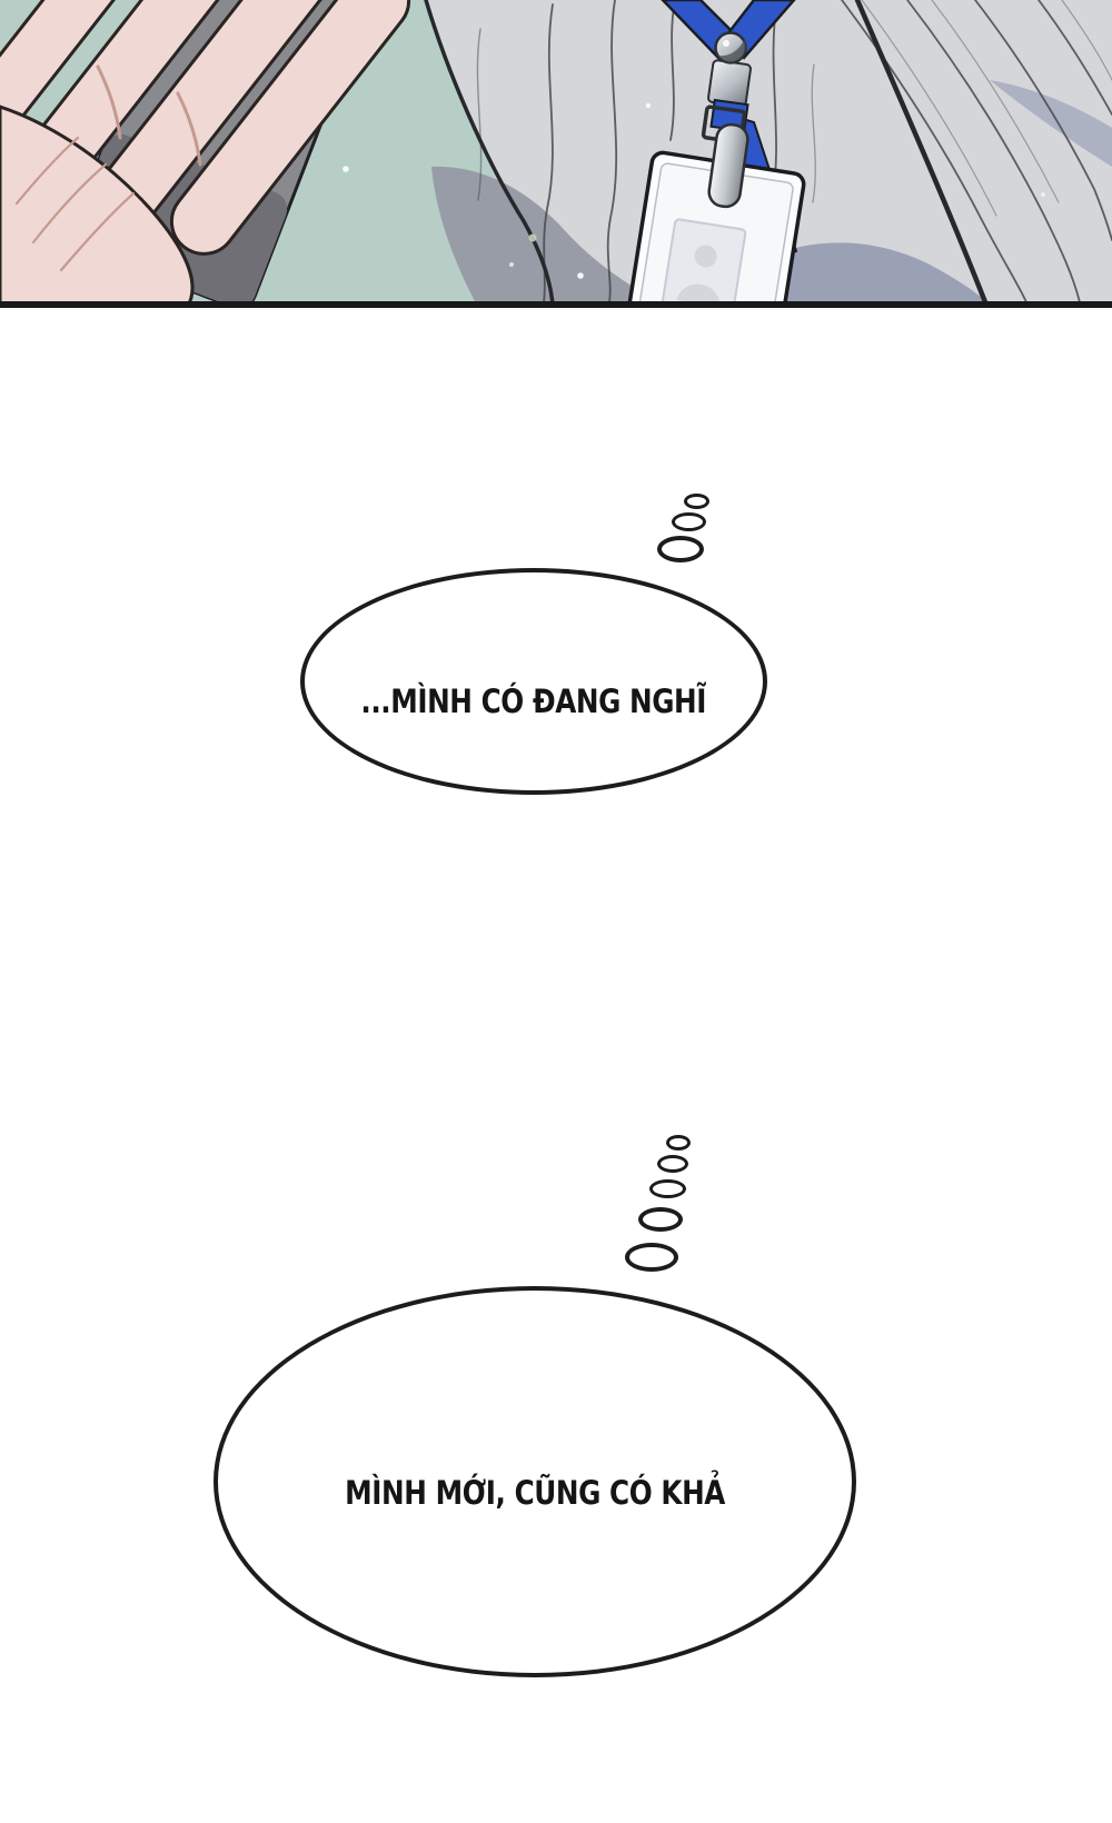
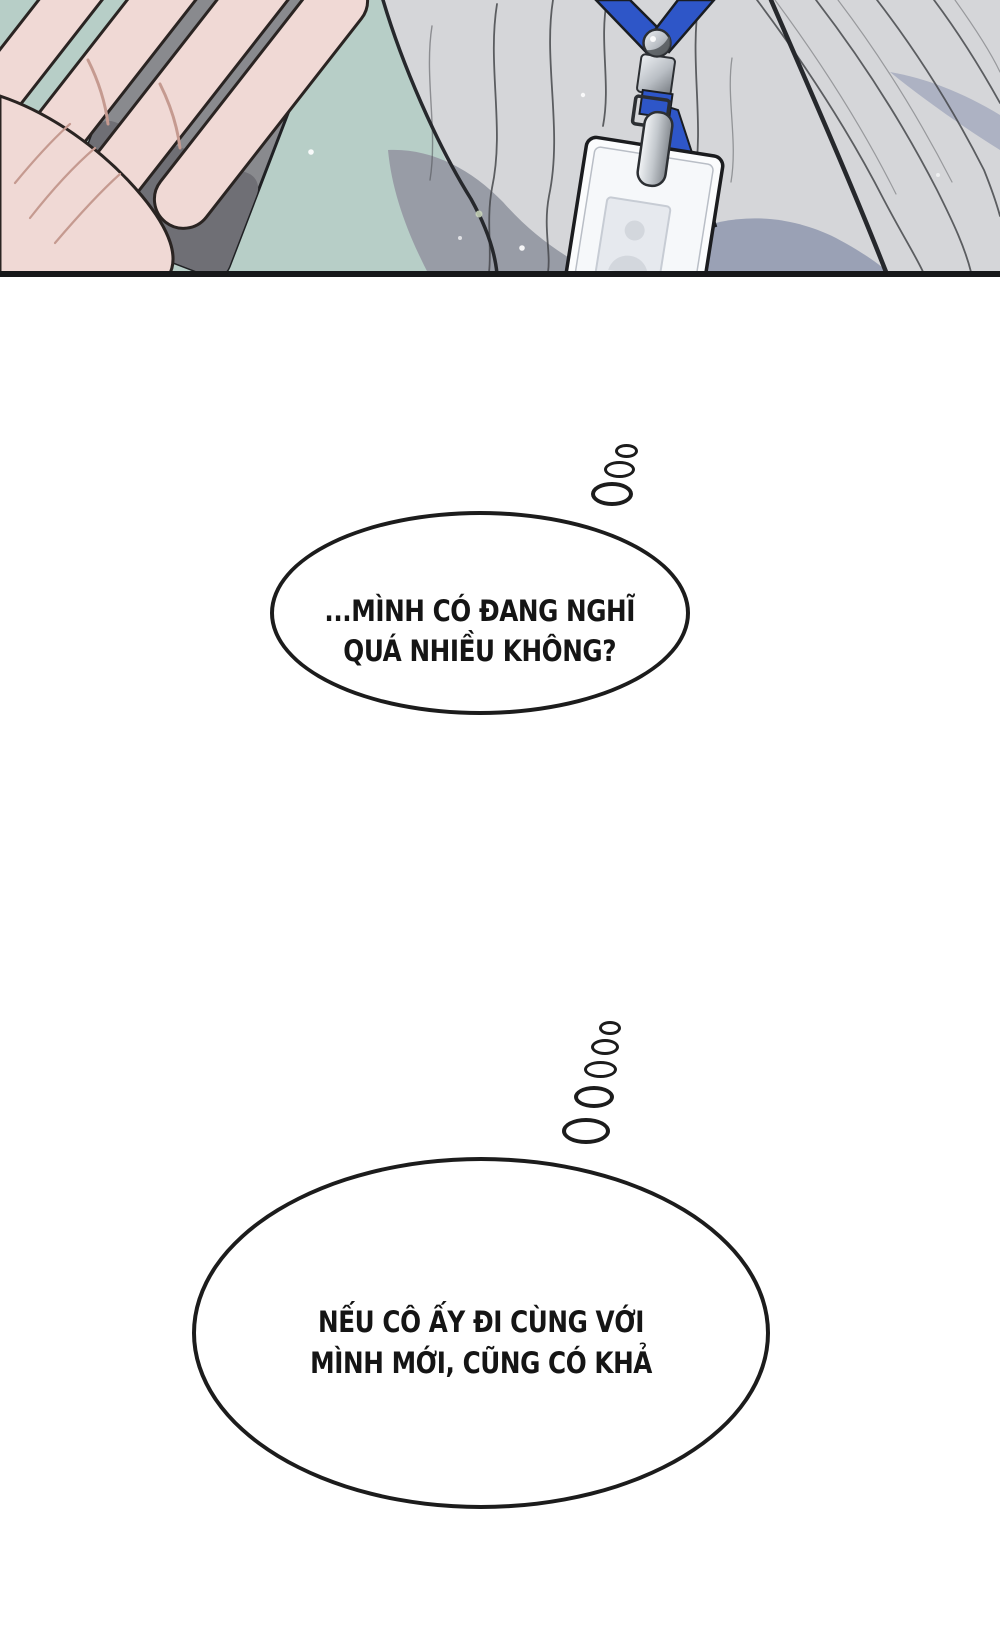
  ...MÌNH CÓ ĐANG NGHĨ
+ QUÁ NHIỀU KHÔNG?
+ NẾU CÔ ẤY ĐI CÙNG VỚI
  MÌNH MỚI, CŨNG CÓ KHẢ
